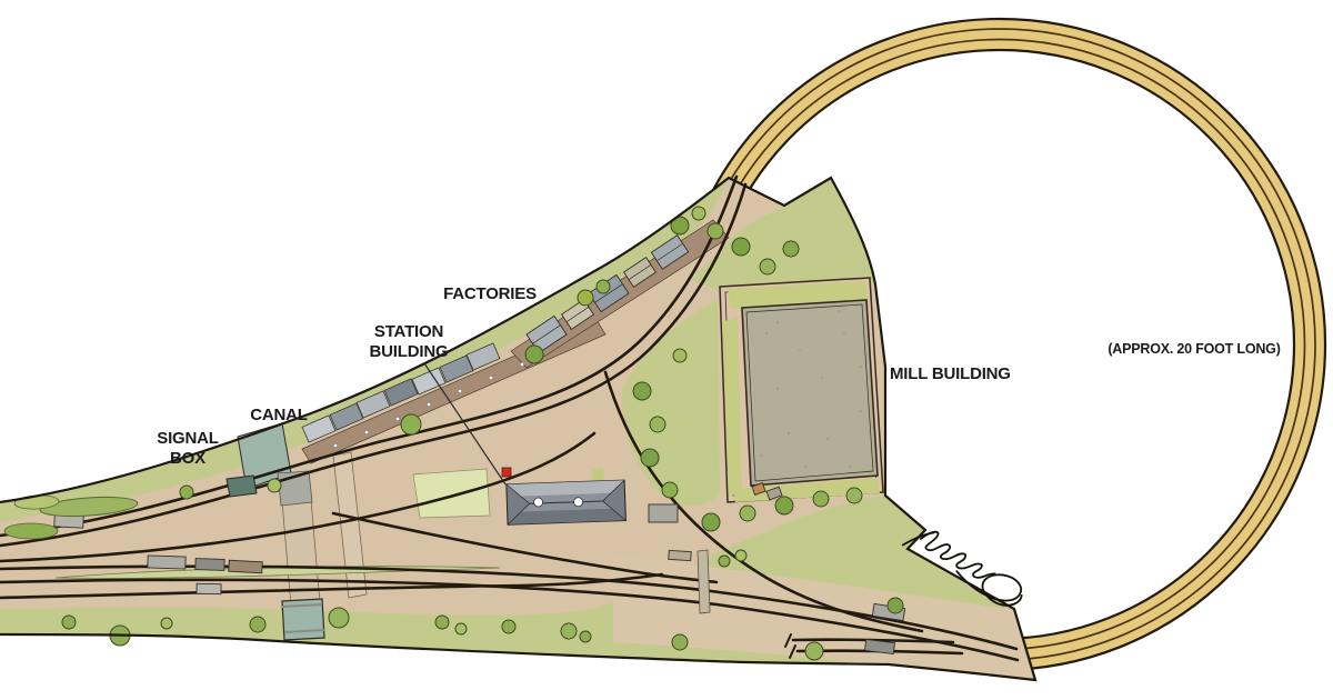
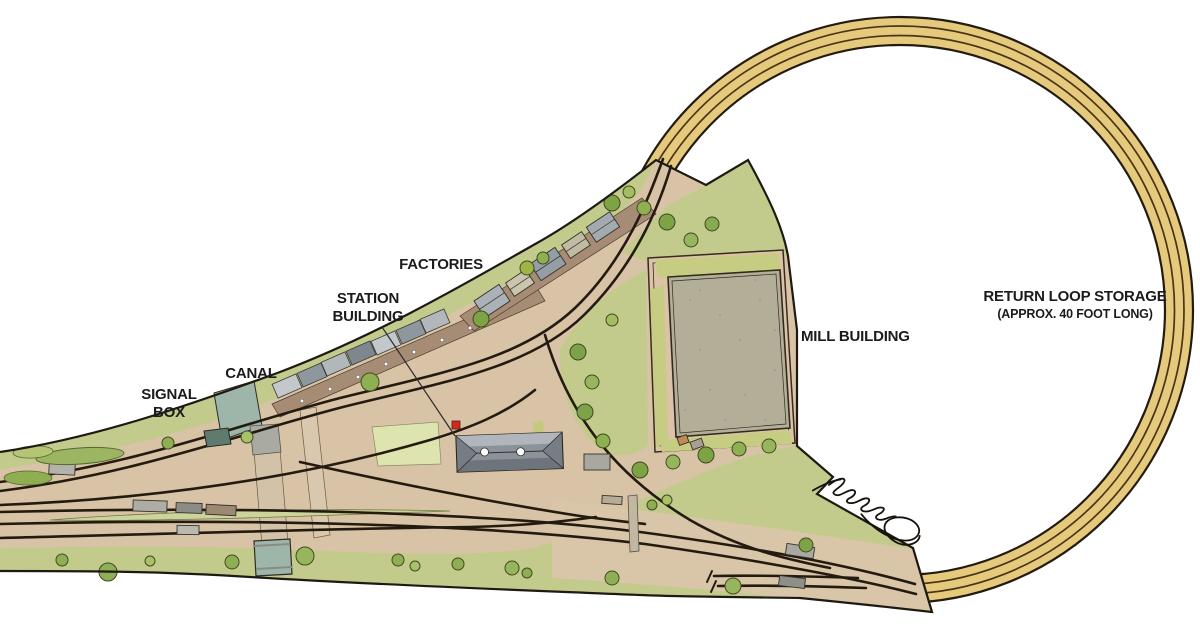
  FACTORIES
  STATION
  BUILDING
  CANAL
  SIGNAL
  BOX
  MILL BUILDING
+ RETURN LOOP STORAGE
- (APPROX. 20 FOOT LONG)
+ (APPROX. 40 FOOT LONG)
